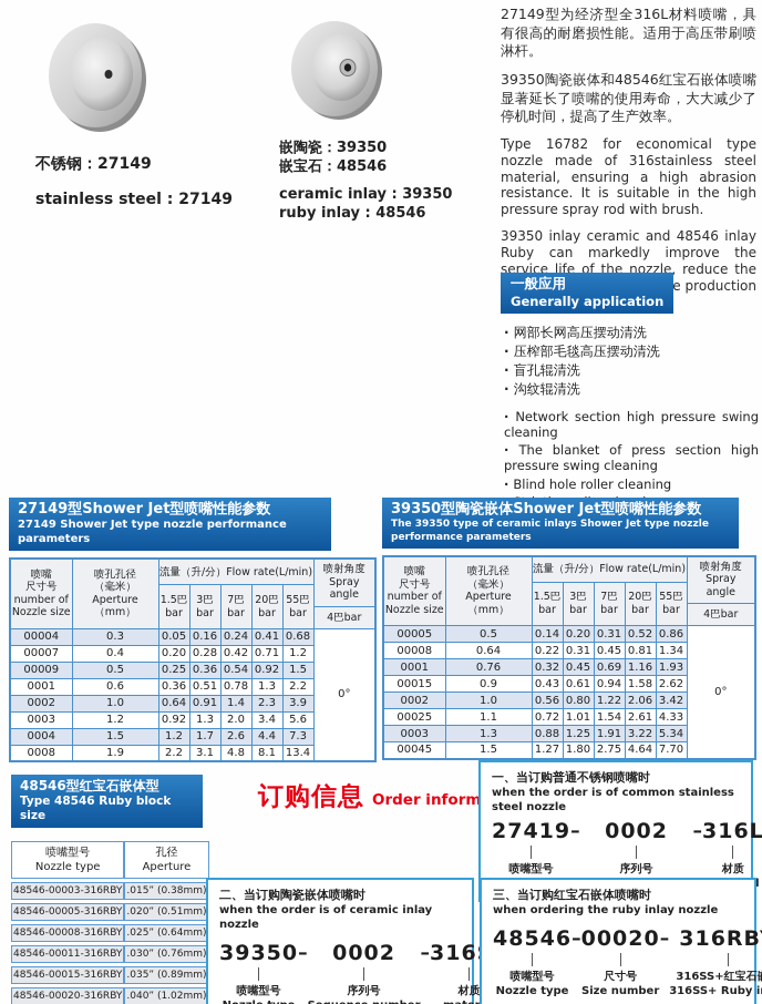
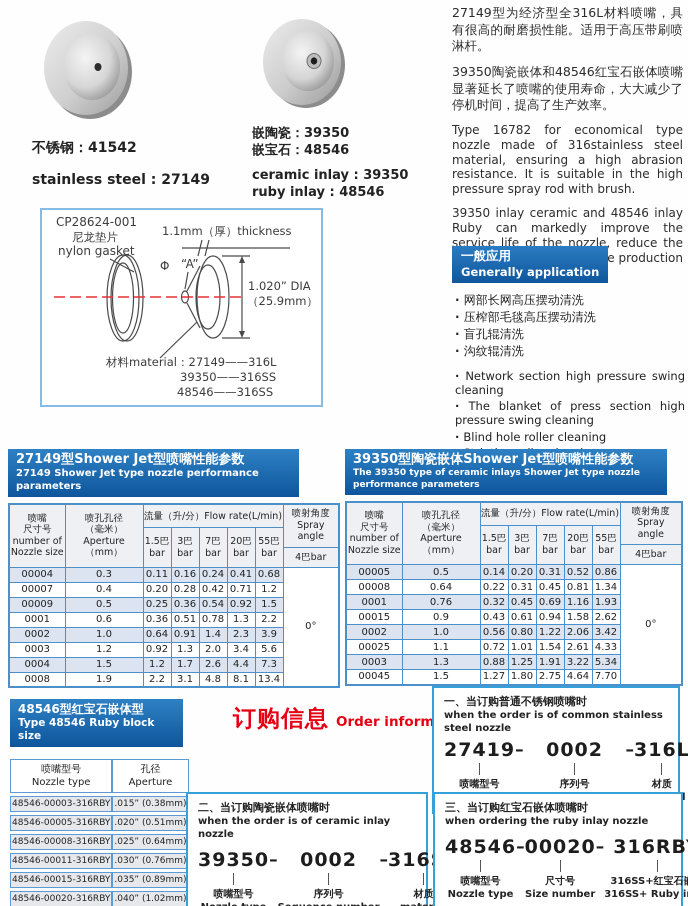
- 不锈钢：27149
+ 不锈钢：41542
  stainless steel : 27149
  嵌陶瓷：39350
  嵌宝石：48546
  ceramic inlay : 39350
  ruby inlay : 48546
  27149型为经济型全316L材料喷嘴，具有很高的耐磨损性能。适用于高压带刷喷淋杆。
  39350陶瓷嵌体和48546红宝石嵌体喷嘴显著延长了喷嘴的使用寿命，大大减少了停机时间，提高了生产效率。
  Type 16782 for economical type nozzle made of 316stainless steel material, ensuring a high abrasion resistance. It is suitable in the high pressure spray rod with brush.
  39350 inlay ceramic and 48546 inlay Ruby can markedly improve the service life of the nozzle, reduce the e production
+ CP28624-001
+ 尼龙垫片
+ nylon gasket
+ 1.1mm（厚）thickness
+ Φ
+ “A”
+ 1.020” DIA
+ （25.9mm）
+ 材料material：27149——316L
+ 39350——316SS
+ 48546——316SS
  一般应用
  Generally application
  网部长网高压摆动清洗
  压榨部毛毯高压摆动清洗
  盲孔辊清洗
  沟纹辊清洗
  Network section high pressure swing cleaning
  The blanket of press section high pressure swing cleaning
  Blind hole roller cleaning
  27149型Shower Jet型喷嘴性能参数
  27149 Shower Jet type nozzle performance parameters
  喷嘴 尺寸号 number of Nozzle size	喷孔孔径 （毫米） Aperture （mm）	流量（升/分）Flow rate(L/min)	喷射角度 Spray angle 4巴bar
  1.5巴bar	3巴bar	7巴bar	20巴bar	55巴bar
- 00004	0.3	0.05	0.16	0.24	0.41	0.68	0°
+ 00004	0.3	0.11	0.16	0.24	0.41	0.68	0°
  00007	0.4	0.20	0.28	0.42	0.71	1.2
  00009	0.5	0.25	0.36	0.54	0.92	1.5
  0001	0.6	0.36	0.51	0.78	1.3	2.2
  0002	1.0	0.64	0.91	1.4	2.3	3.9
  0003	1.2	0.92	1.3	2.0	3.4	5.6
  0004	1.5	1.2	1.7	2.6	4.4	7.3
  0008	1.9	2.2	3.1	4.8	8.1	13.4
  39350型陶瓷嵌体Shower Jet型喷嘴性能参数
  The 39350 type of ceramic inlays Shower Jet type nozzle performance parameters
  喷嘴 尺寸号 number of Nozzle size	喷孔孔径 （毫米） Aperture （mm）	流量（升/分）Flow rate(L/min)	喷射角度 Spray angle 4巴bar
  1.5巴bar	3巴bar	7巴bar	20巴bar	55巴bar
  00005	0.5	0.14	0.20	0.31	0.52	0.86	0°
  00008	0.64	0.22	0.31	0.45	0.81	1.34
  0001	0.76	0.32	0.45	0.69	1.16	1.93
  00015	0.9	0.43	0.61	0.94	1.58	2.62
  0002	1.0	0.56	0.80	1.22	2.06	3.42
  00025	1.1	0.72	1.01	1.54	2.61	4.33
  0003	1.3	0.88	1.25	1.91	3.22	5.34
  00045	1.5	1.27	1.80	2.75	4.64	7.70
  48546型红宝石嵌体型
  Type 48546 Ruby block size
  喷嘴型号 Nozzle type	孔径 Aperture
  48546-00003-316RBY	.015” (0.38mm)
  48546-00005-316RBY	.020” (0.51mm)
  48546-00008-316RBY	.025” (0.64mm)
  48546-00011-316RBY	.030” (0.76mm)
  48546-00015-316RBY	.035” (0.89mm)
  48546-00020-316RBY	.040” (1.02mm)
  订购信息
  一、当订购普通不锈钢喷嘴时
  when the order is of common stainless steel nozzle
  27419
  –
  0002
  –
  316L
  喷嘴型号
  序列号
  材质
  二、当订购陶瓷嵌体喷嘴时
  when the order is of ceramic inlay nozzle
  39350
  –
  0002
  –
  喷嘴型号
  序列号
  材质
  三、当订购红宝石嵌体喷嘴时
  when ordering the ruby inlay nozzle
  48546
  –
  00020
  –
  316RB
  喷嘴型号
  尺寸号
  316SS+红宝石
  Nozzle type
  Size number
  316SS+ Ruby i
